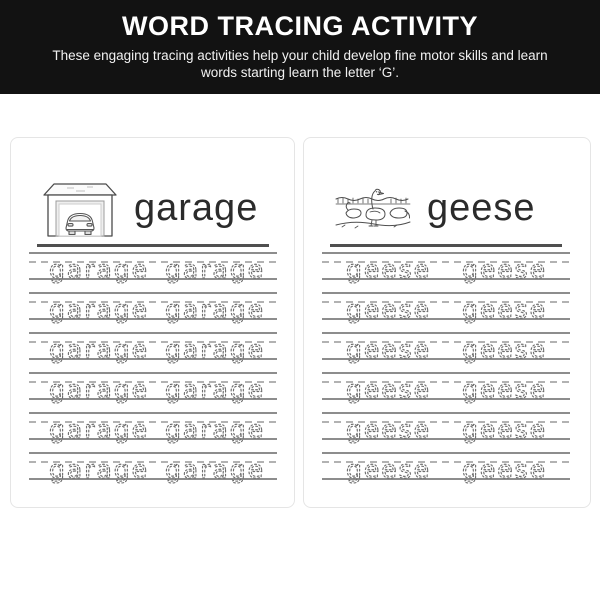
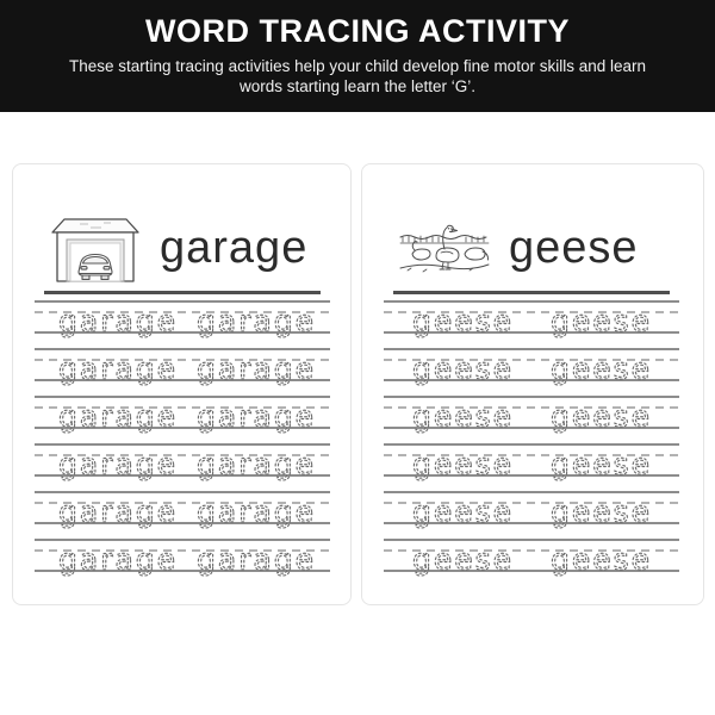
  WORD TRACING ACTIVITY
- These engaging tracing activities help your child develop fine motor skills and learn
+ These starting tracing activities help your child develop fine motor skills and learn
  words starting learn the letter ‘G’.
  garage
  garage
  garage
  garage
  garage
  garage
  garage
  garage
  garage
  garage
  garage
  garage
  garage
  geese
  geese
  geese
  geese
  geese
  geese
  geese
  geese
  geese
  geese
  geese
  geese
  geese
